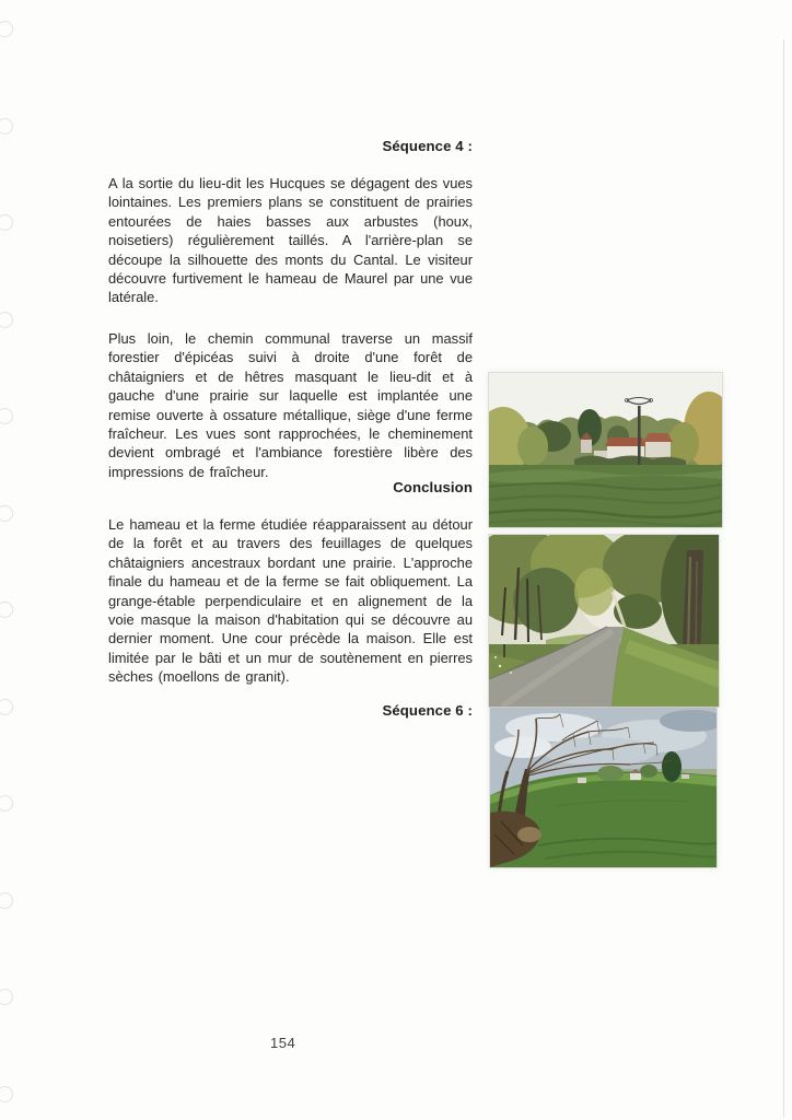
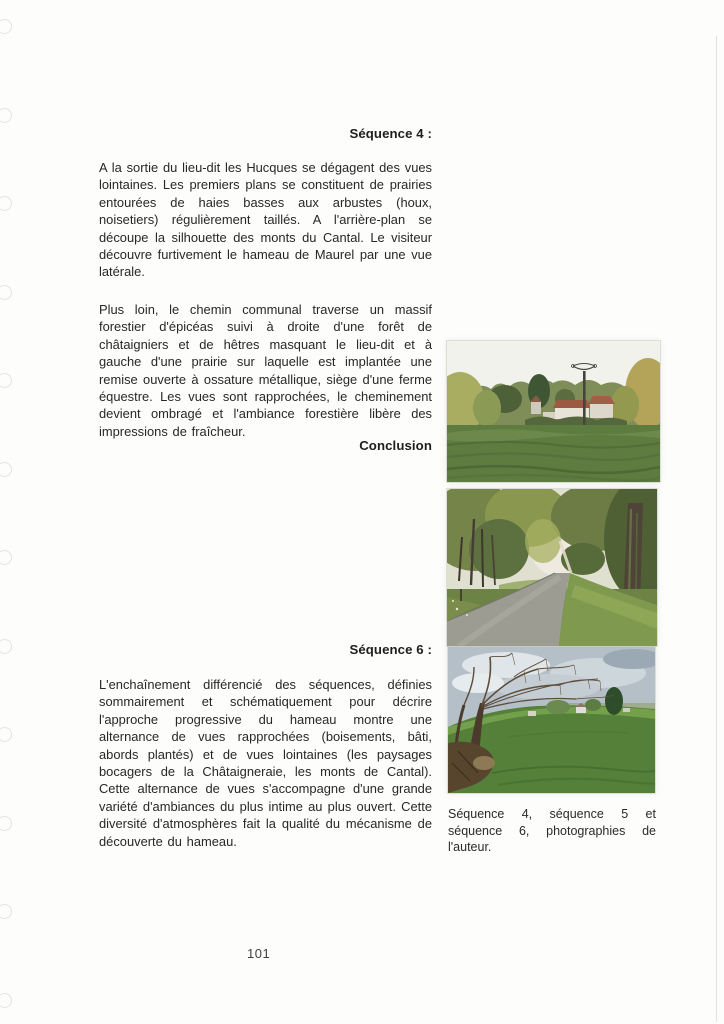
  Séquence 4 :
  A la sortie du lieu-dit les Hucques se dégagent des vues lointaines. Les premiers plans se constituent de prairies entourées de haies basses aux arbustes (houx, noisetiers) régulièrement taillés. A l'arrière-plan se découpe la silhouette des monts du Cantal. Le visiteur découvre furtivement le hameau de Maurel par une vue latérale.
- Plus loin, le chemin communal traverse un massif forestier d'épicéas suivi à droite d'une forêt de châtaigniers et de hêtres masquant le lieu-dit et à gauche d'une prairie sur laquelle est implantée une remise ouverte à ossature métallique, siège d'une ferme fraîcheur. Les vues sont rapprochées, le cheminement devient ombragé et l'ambiance forestière libère des impressions de fraîcheur.
+ Plus loin, le chemin communal traverse un massif forestier d'épicéas suivi à droite d'une forêt de châtaigniers et de hêtres masquant le lieu-dit et à gauche d'une prairie sur laquelle est implantée une remise ouverte à ossature métallique, siège d'une ferme équestre. Les vues sont rapprochées, le cheminement devient ombragé et l'ambiance forestière libère des impressions de fraîcheur.
  Conclusion
- Le hameau et la ferme étudiée réapparaissent au détour de la forêt et au travers des feuillages de quelques châtaigniers ancestraux bordant une prairie. L'approche finale du hameau et de la ferme se fait obliquement. La grange-étable perpendiculaire et en alignement de la voie masque la maison d'habitation qui se découvre au dernier moment. Une cour précède la maison. Elle est limitée par le bâti et un mur de soutènement en pierres sèches (moellons de granit).
  Séquence 6 :
+ L'enchaînement différencié des séquences, définies sommairement et schématiquement pour décrire l'approche progressive du hameau montre une alternance de vues rapprochées (boisements, bâti, abords plantés) et de vues lointaines (les paysages bocagers de la Châtaigneraie, les monts de Cantal). Cette alternance de vues s'accompagne d'une grande variété d'ambiances du plus intime au plus ouvert. Cette diversité d'atmosphères fait la qualité du mécanisme de découverte du hameau.
+ Séquence 4, séquence 5 et séquence 6, photographies de l'auteur.
- 154
+ 101
